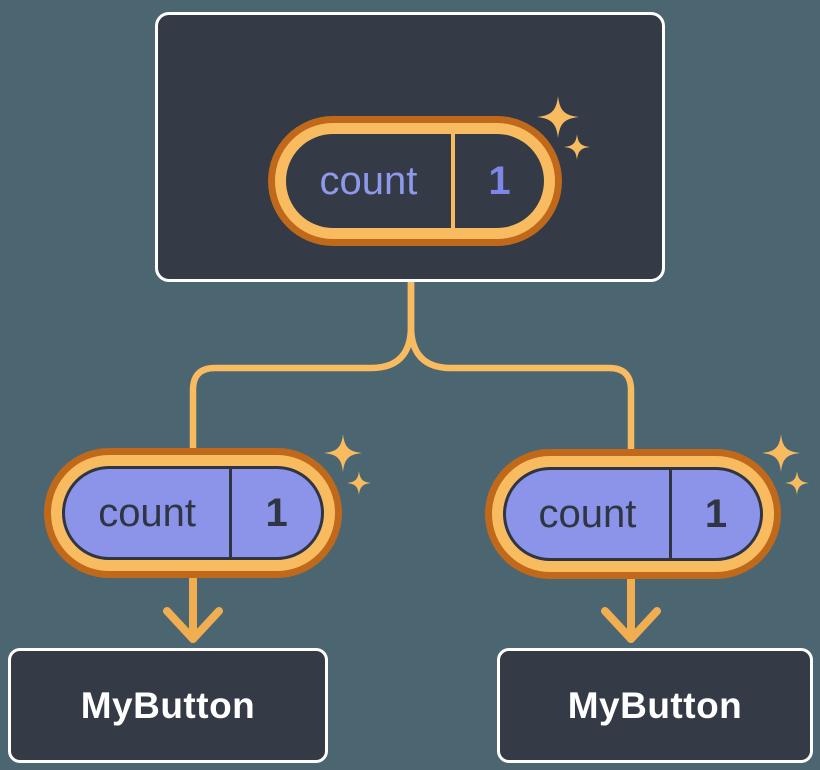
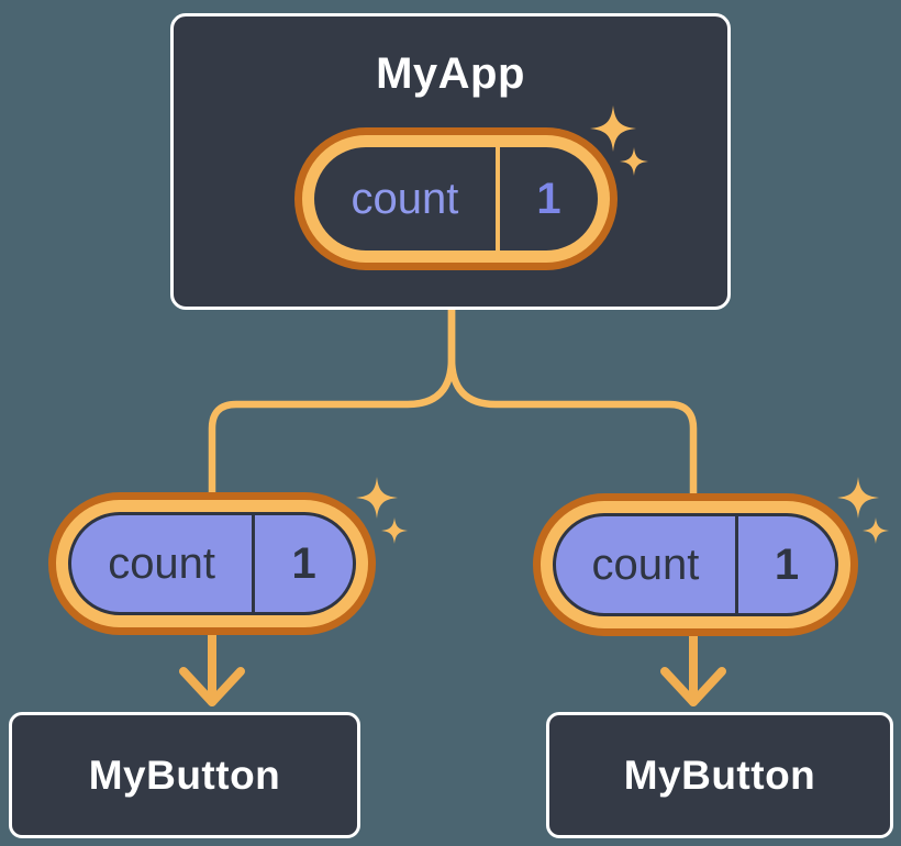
+ MyApp
  count
  1
  count
  1
  count
  1
  MyButton
  MyButton
